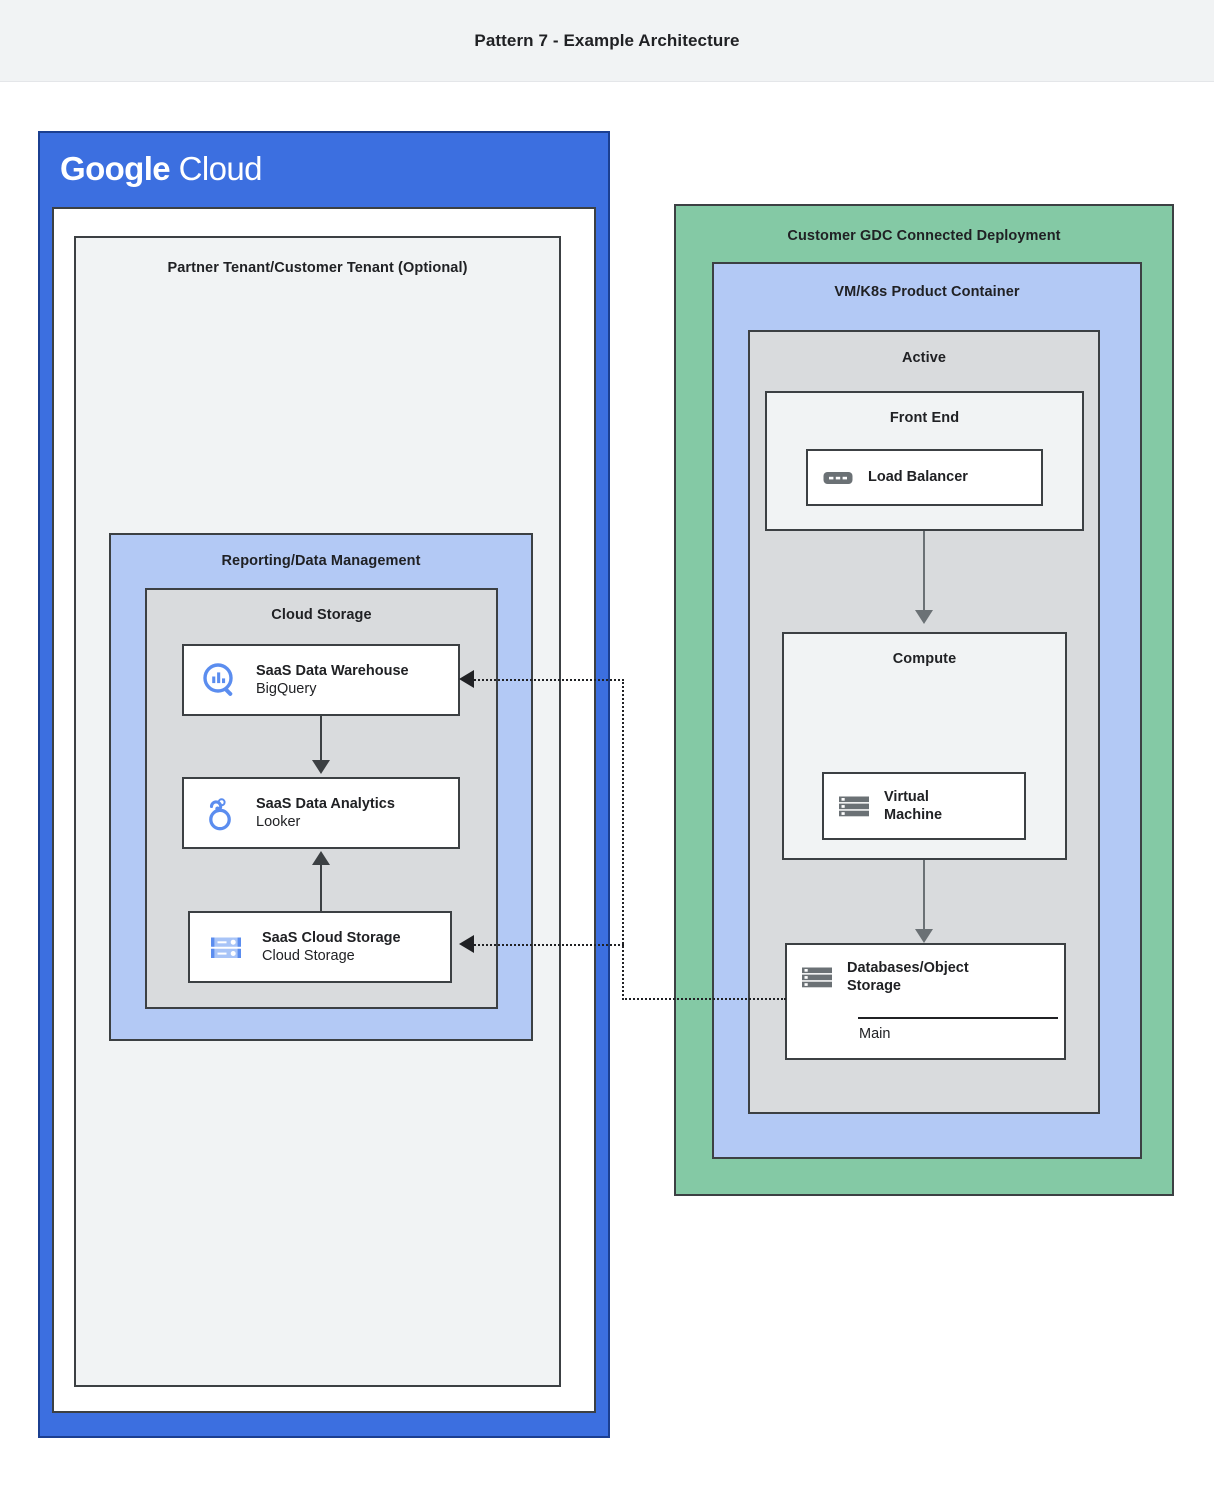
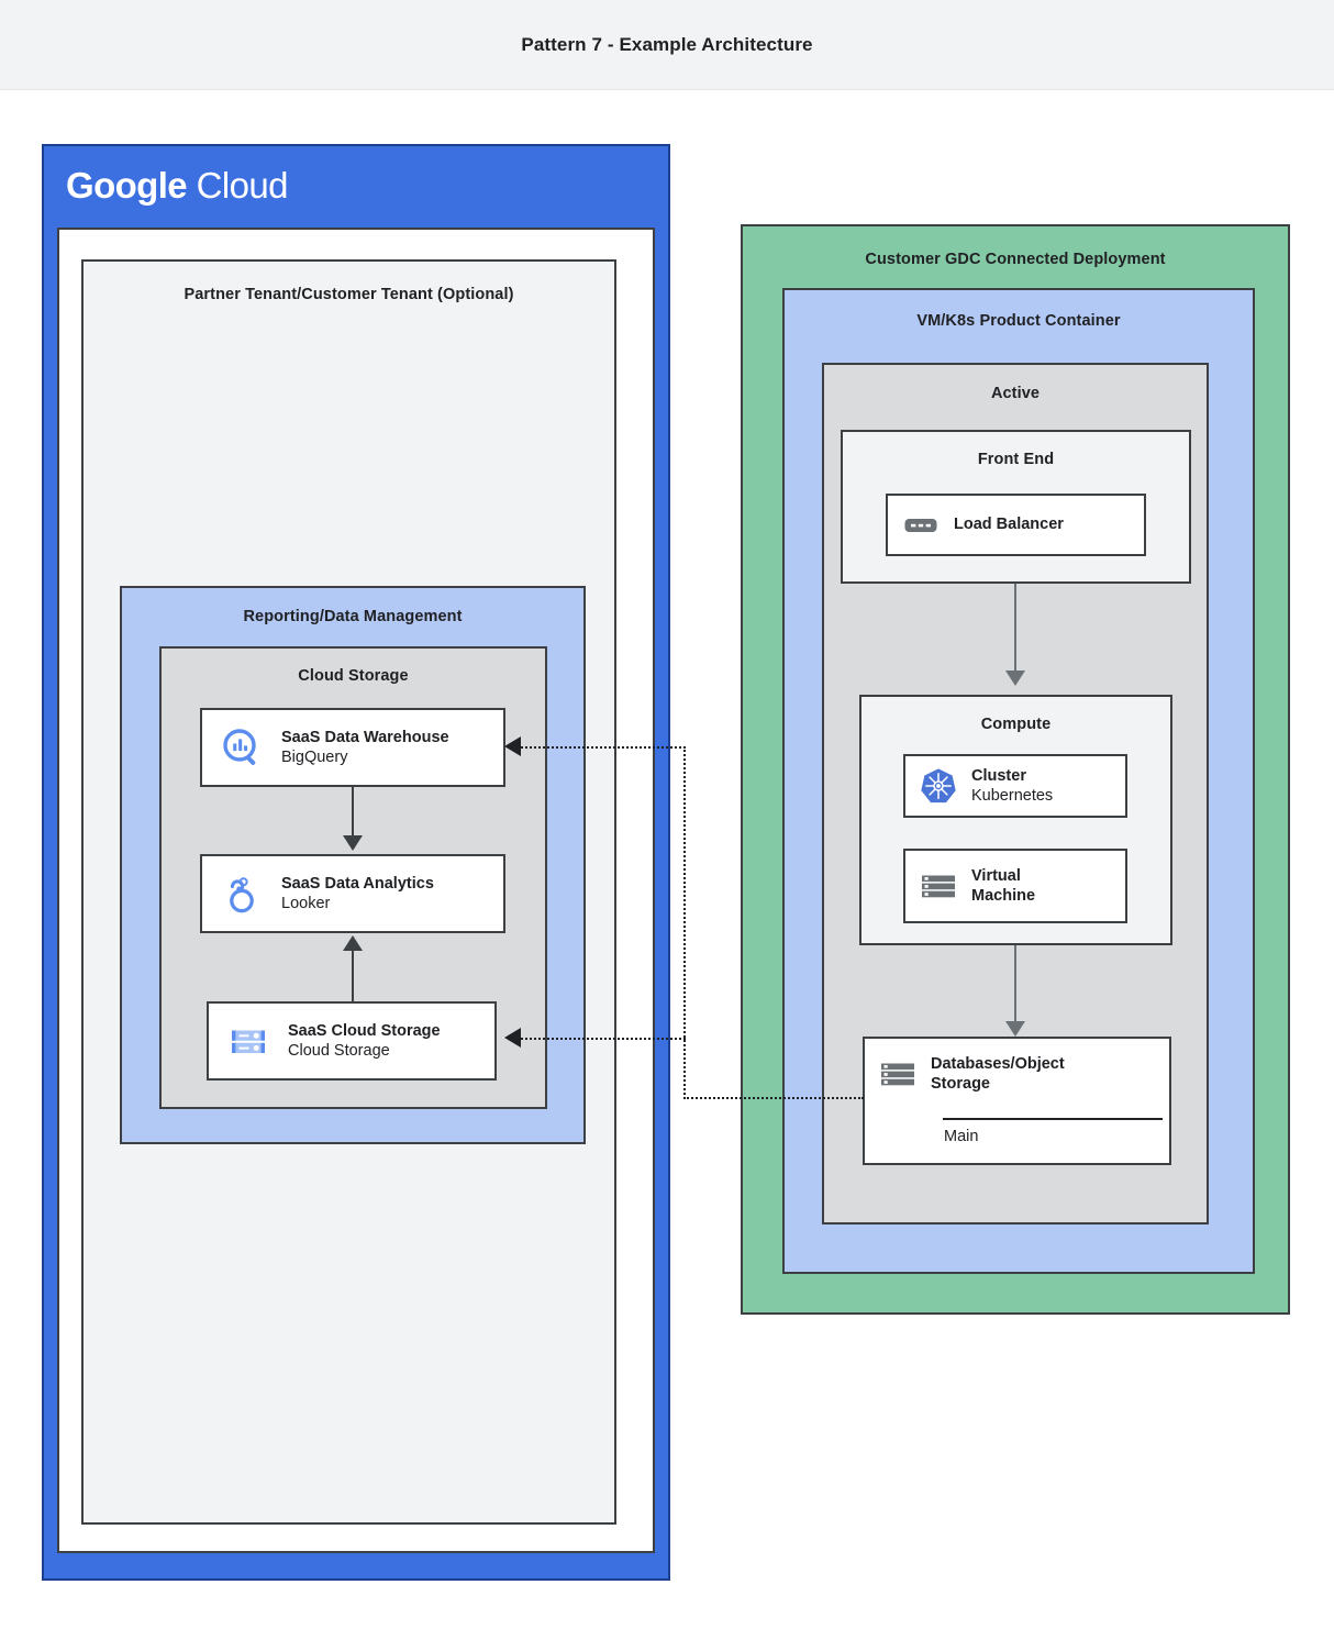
  Pattern 7 - Example Architecture
  Google Cloud
  Partner Tenant/Customer Tenant (Optional)
  Reporting/Data Management
  Cloud Storage
  SaaS Data Warehouse
  BigQuery
  SaaS Data Analytics
  Looker
  SaaS Cloud Storage
  Cloud Storage
  Customer GDC Connected Deployment
  VM/K8s Product Container
  Active
  Front End
  Load Balancer
  Compute
+ Cluster
+ Kubernetes
  Virtual
  Machine
  Databases/Object
  Storage
  Main
